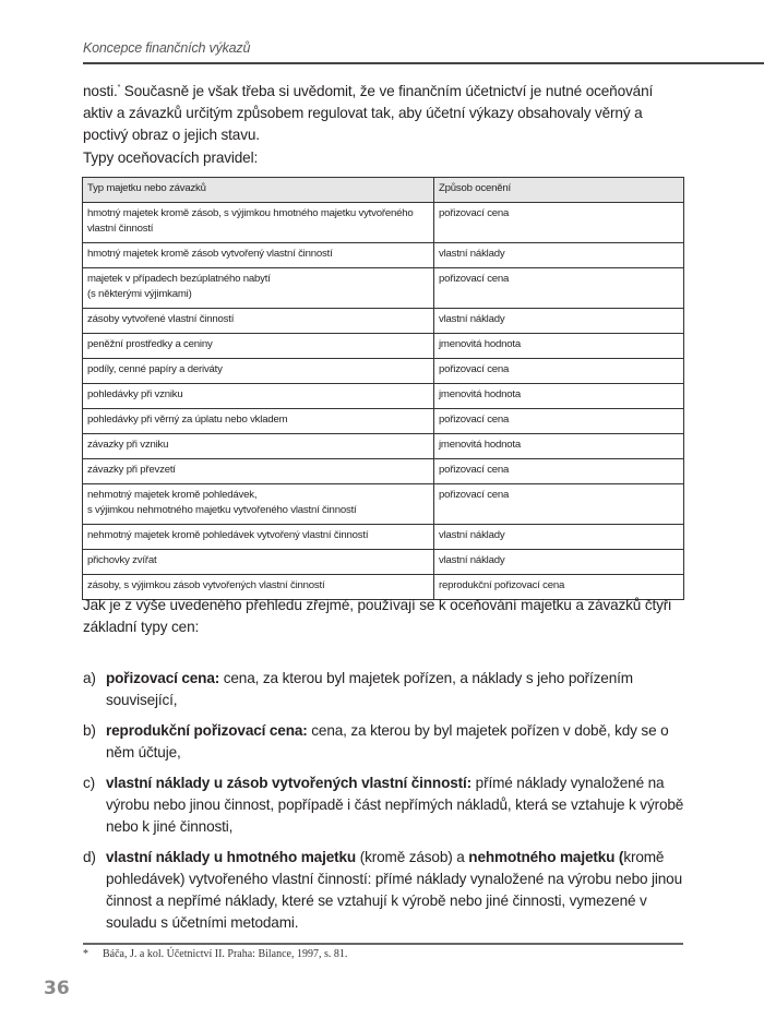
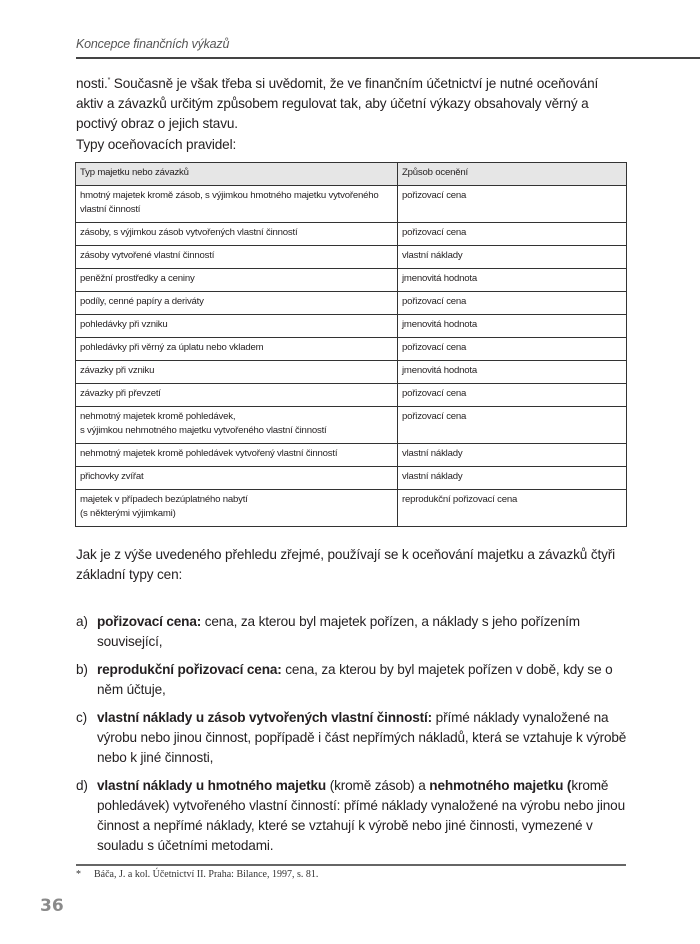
  Koncepce finančních výkazů
  nosti. Současně je však třeba si uvědomit, že ve finančním účetnictví je nutné oceňování aktiv a závazků určitým způsobem regulovat tak, aby účetní výkazy obsahovaly věrný a poctivý obraz o jejich stavu.
  Typy oceňovacích pravidel:
  Typ majetku nebo závazků	Způsob ocenění
  hmotný majetek kromě zásob, s výjimkou hmotného majetku vytvořeného vlastní činností	pořizovací cena
- hmotný majetek kromě zásob vytvořený vlastní činností	vlastní náklady
- majetek v případech bezúplatného nabytí (s některými výjimkami)	pořizovací cena
+ zásoby, s výjimkou zásob vytvořených vlastní činností	pořizovací cena
  zásoby vytvořené vlastní činností	vlastní náklady
  peněžní prostředky a ceniny	jmenovitá hodnota
  podíly, cenné papíry a deriváty	pořizovací cena
  pohledávky při vzniku	jmenovitá hodnota
  pohledávky při věrný za úplatu nebo vkladem	pořizovací cena
  závazky při vzniku	jmenovitá hodnota
  závazky při převzetí	pořizovací cena
  nehmotný majetek kromě pohledávek, s výjimkou nehmotného majetku vytvořeného vlastní činností	pořizovací cena
  nehmotný majetek kromě pohledávek vytvořený vlastní činností	vlastní náklady
  přichovky zvířat	vlastní náklady
- zásoby, s výjimkou zásob vytvořených vlastní činností	reprodukční pořizovací cena
+ majetek v případech bezúplatného nabytí (s některými výjimkami)	reprodukční pořizovací cena
  Jak je z výše uvedeného přehledu zřejmé, používají se k oceňování majetku a závazků čtyři základní typy cen:
  a)
  pořizovací cena: cena, za kterou byl majetek pořízen, a náklady s jeho pořízením související,
  b)
  reprodukční pořizovací cena: cena, za kterou by byl majetek pořízen v době, kdy se o něm účtuje,
  c)
  vlastní náklady u zásob vytvořených vlastní činností: přímé náklady vynaložené na výrobu nebo jinou činnost, popřípadě i část nepřímých nákladů, která se vztahuje k výrobě nebo k jiné činnosti,
  d)
  vlastní náklady u hmotného majetku (kromě zásob) a nehmotného majetku (kromě pohledávek) vytvořeného vlastní činností: přímé náklady vynaložené na výrobu nebo jinou činnost a nepřímé náklady, které se vztahují k výrobě nebo jiné činnosti, vymezené v souladu s účetními metodami.
  * Báča, J. a kol. Účetnictví II. Praha: Bilance, 1997, s. 81.
  36
